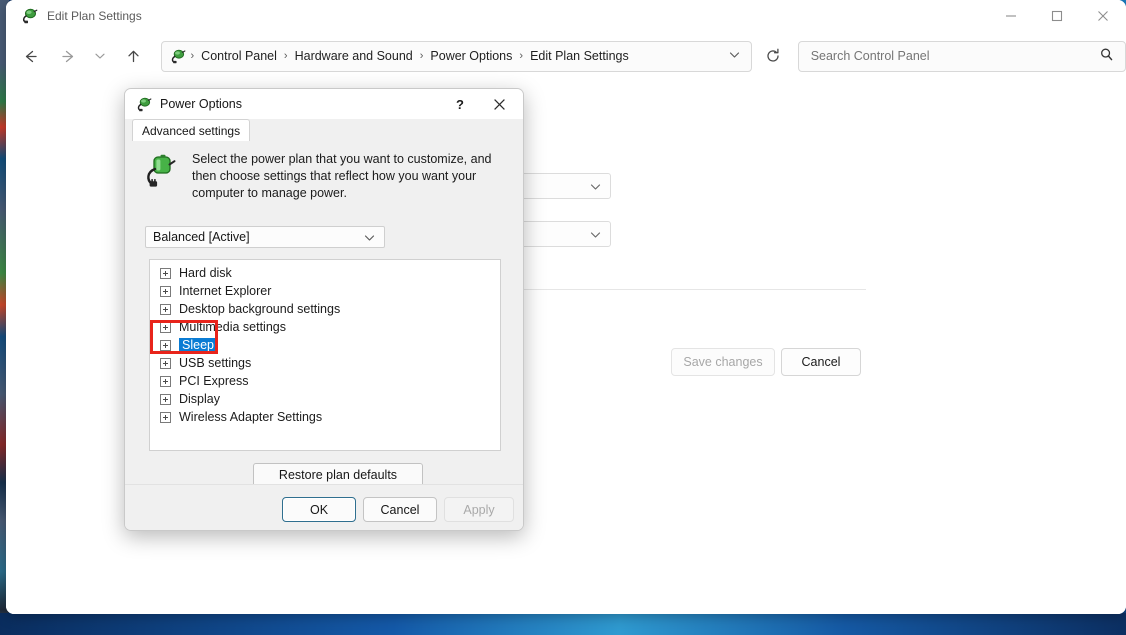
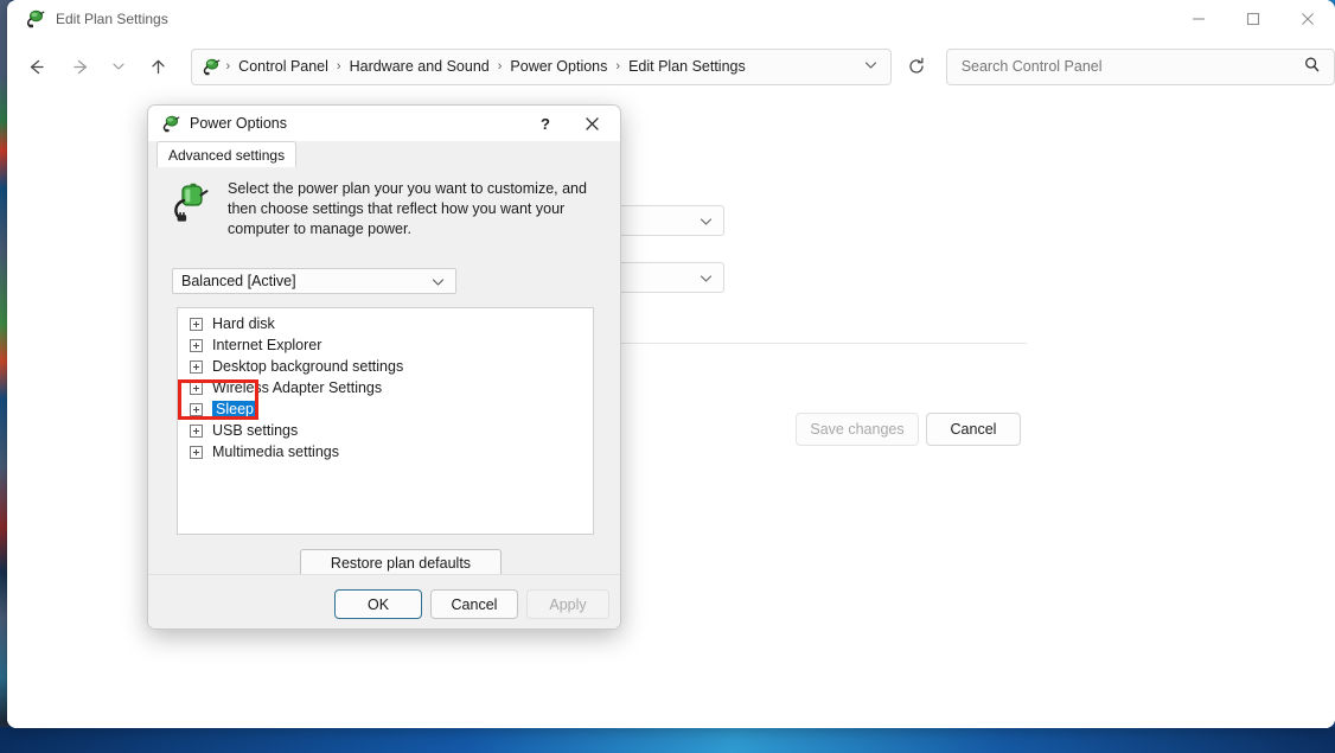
  Edit Plan Settings
  ›
  Control Panel
  ›
  Hardware and Sound
  ›
  Power Options
  ›
  Edit Plan Settings
  Search Control Panel
  Save changes
  Cancel
  Power Options
  ?
  Advanced settings
- Select the power plan that you want to customize, and then choose settings that reflect how you want your computer to manage power.
+ Select the power plan your you want to customize, and then choose settings that reflect how you want your computer to manage power.
  Balanced [Active]
  Hard disk
  Internet Explorer
  Desktop background settings
- Multimedia settings
+ Wireless Adapter Settings
  Sleep
  USB settings
- PCI Express
- Display
- Wireless Adapter Settings
+ Multimedia settings
  Restore plan defaults
  OK
  Cancel
  Apply
